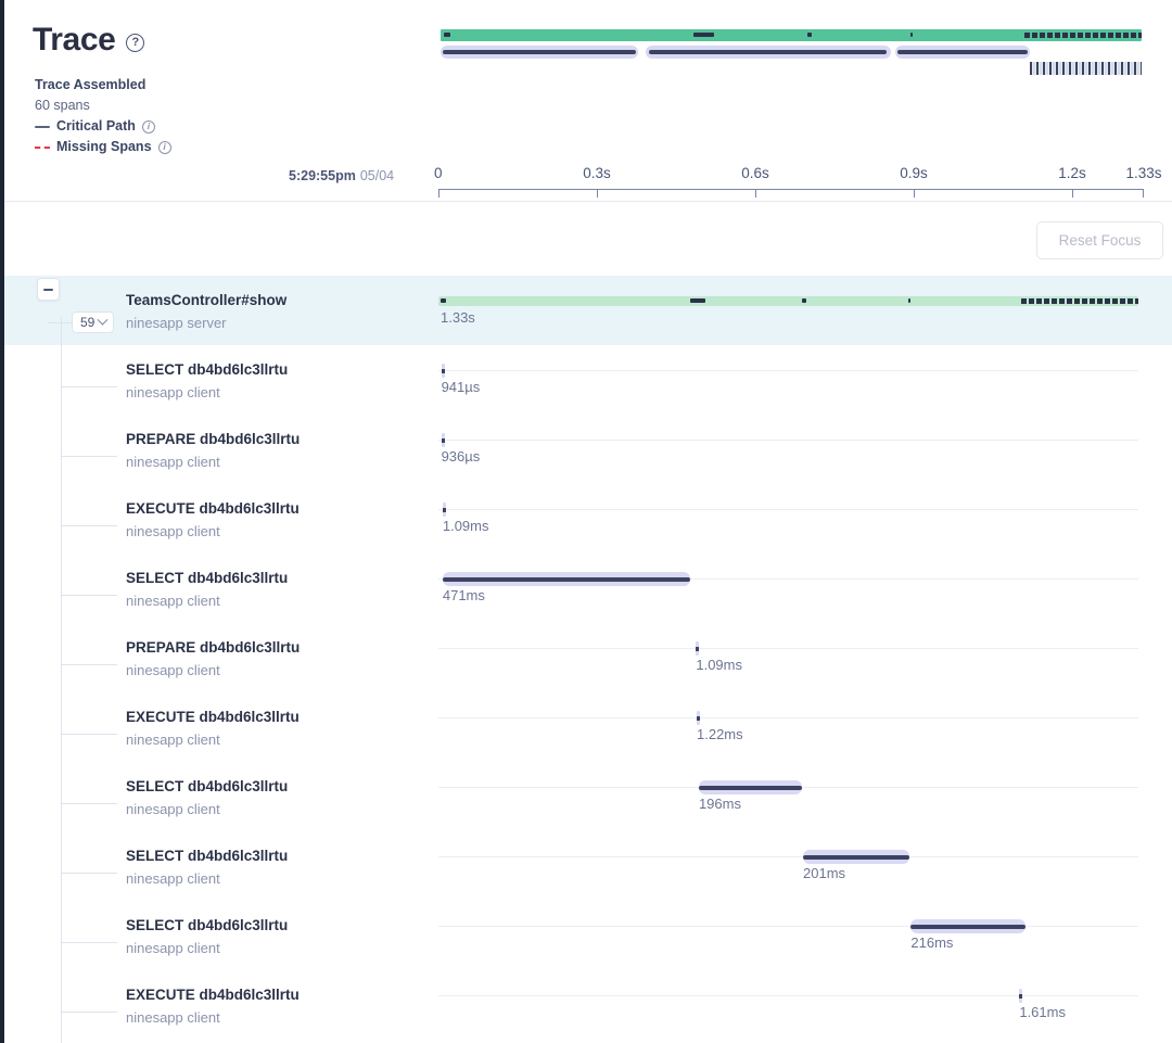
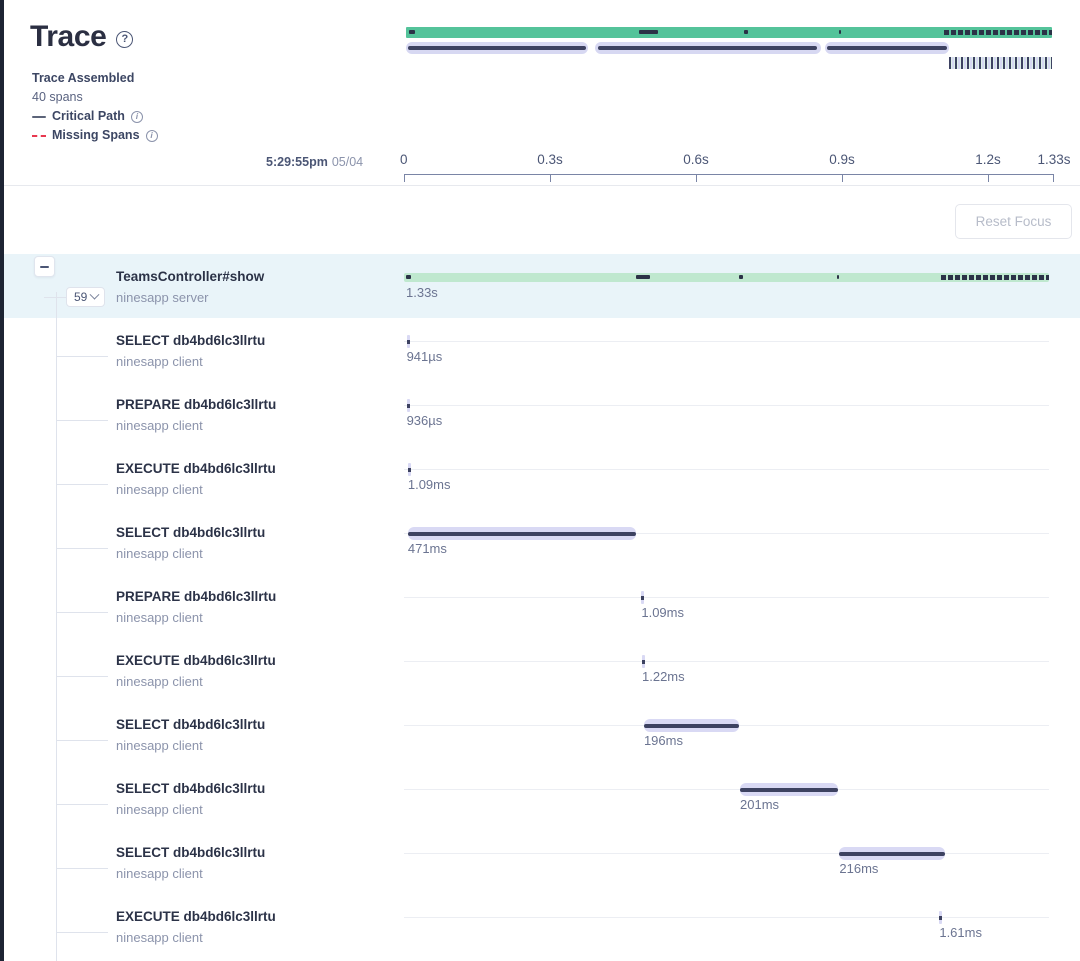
  Trace
  ?
  Trace Assembled
- 60 spans
+ 40 spans
  Critical Path
  i
  Missing Spans
  i
  5:29:55pm 05/04
  0
  0.3s
  0.6s
  0.9s
  1.2s
  1.33s
  Reset Focus
  TeamsController#show
  ninesapp server
  1.33s
  59
  SELECT db4bd6lc3llrtu
  ninesapp client
  941µs
  PREPARE db4bd6lc3llrtu
  ninesapp client
  936µs
  EXECUTE db4bd6lc3llrtu
  ninesapp client
  1.09ms
  SELECT db4bd6lc3llrtu
  ninesapp client
  471ms
  PREPARE db4bd6lc3llrtu
  ninesapp client
  1.09ms
  EXECUTE db4bd6lc3llrtu
  ninesapp client
  1.22ms
  SELECT db4bd6lc3llrtu
  ninesapp client
  196ms
  SELECT db4bd6lc3llrtu
  ninesapp client
  201ms
  SELECT db4bd6lc3llrtu
  ninesapp client
  216ms
  EXECUTE db4bd6lc3llrtu
  ninesapp client
  1.61ms
